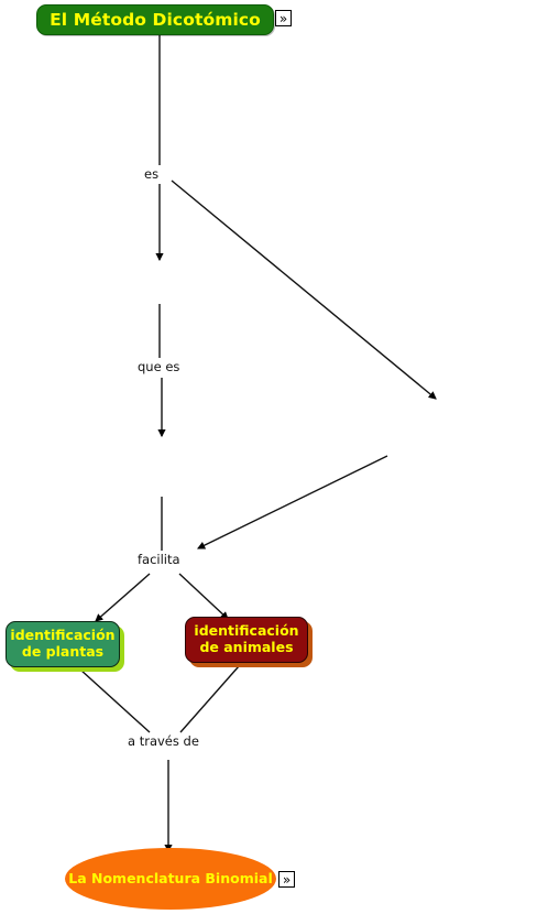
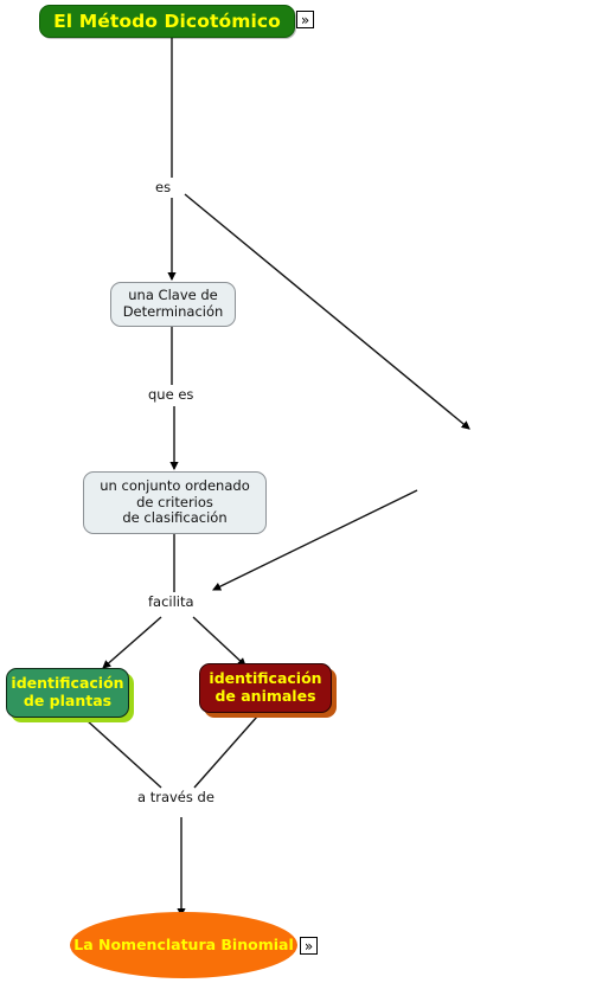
  El Método Dicotómico
  »
+ una Clave de
+ Determinación
+ un conjunto ordenado
+ de criterios
+ de clasificación
  identificación
  de plantas
  identificación
  de animales
  La Nomenclatura Binomial
  »
  es
  que es
  facilita
  a través de
